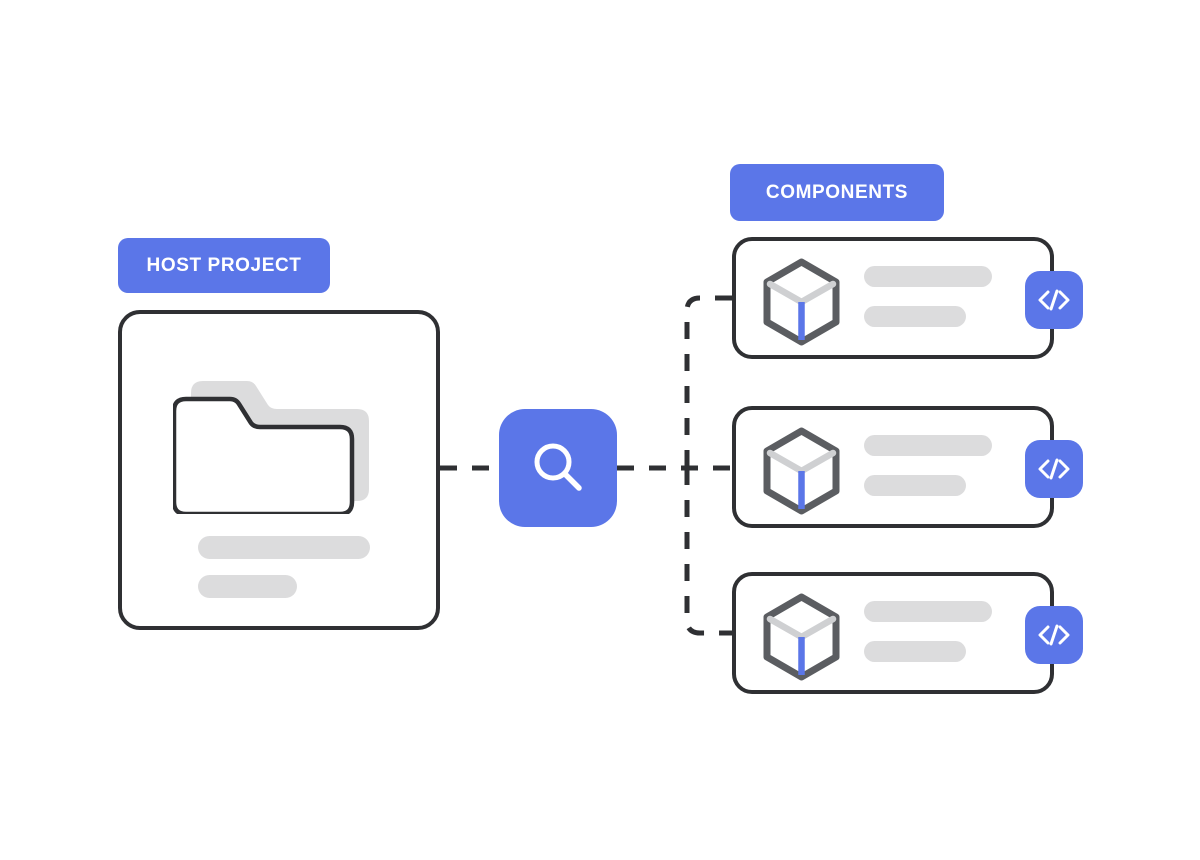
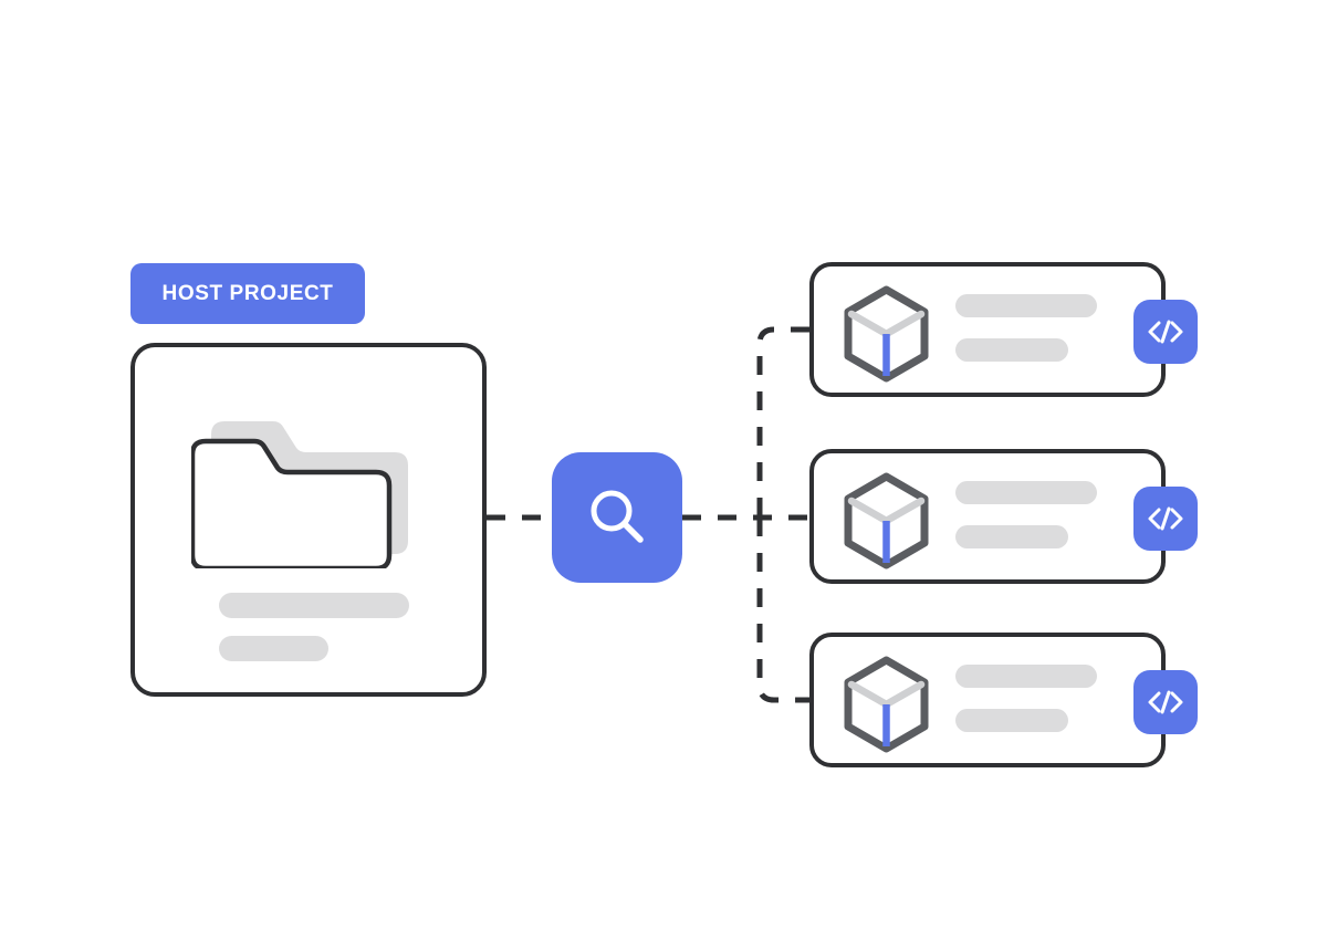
  HOST PROJECT
- COMPONENTS
